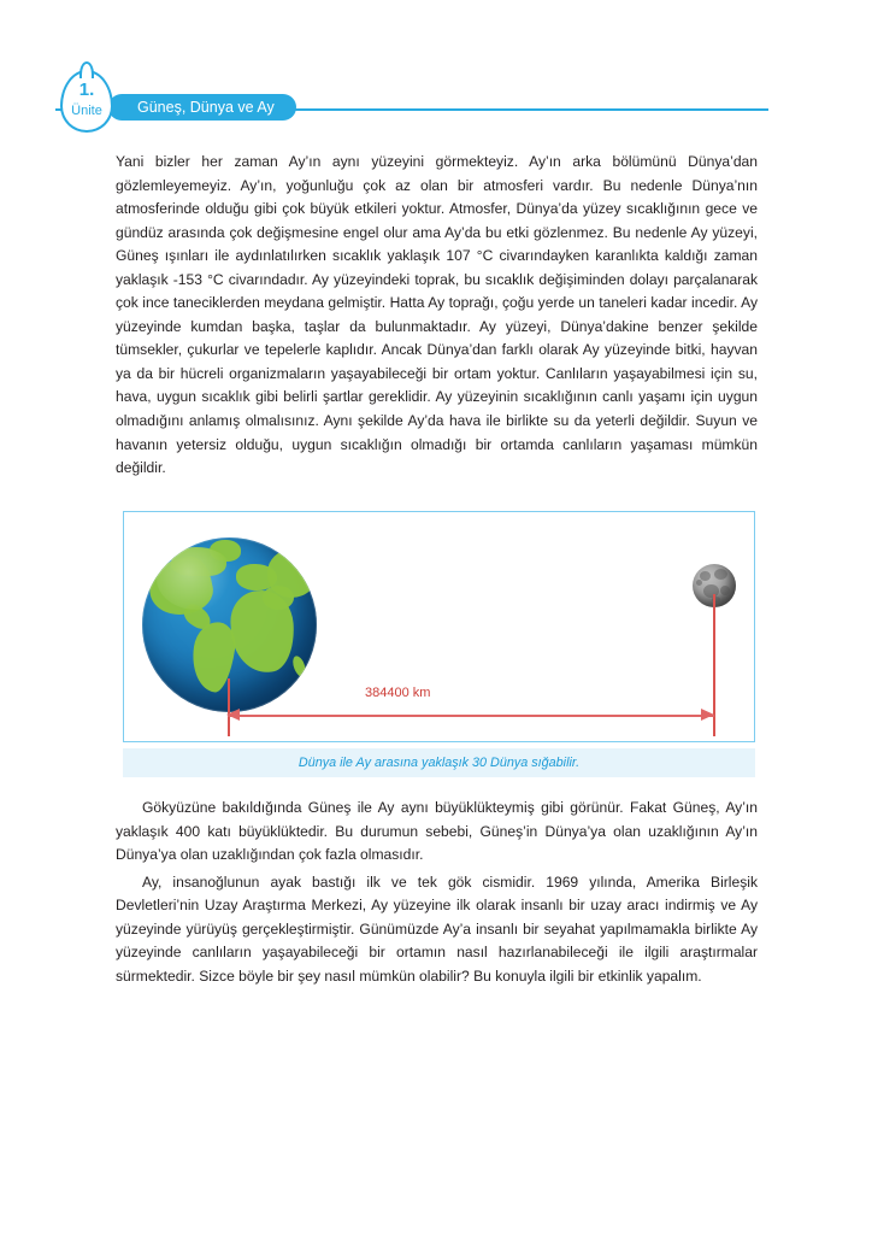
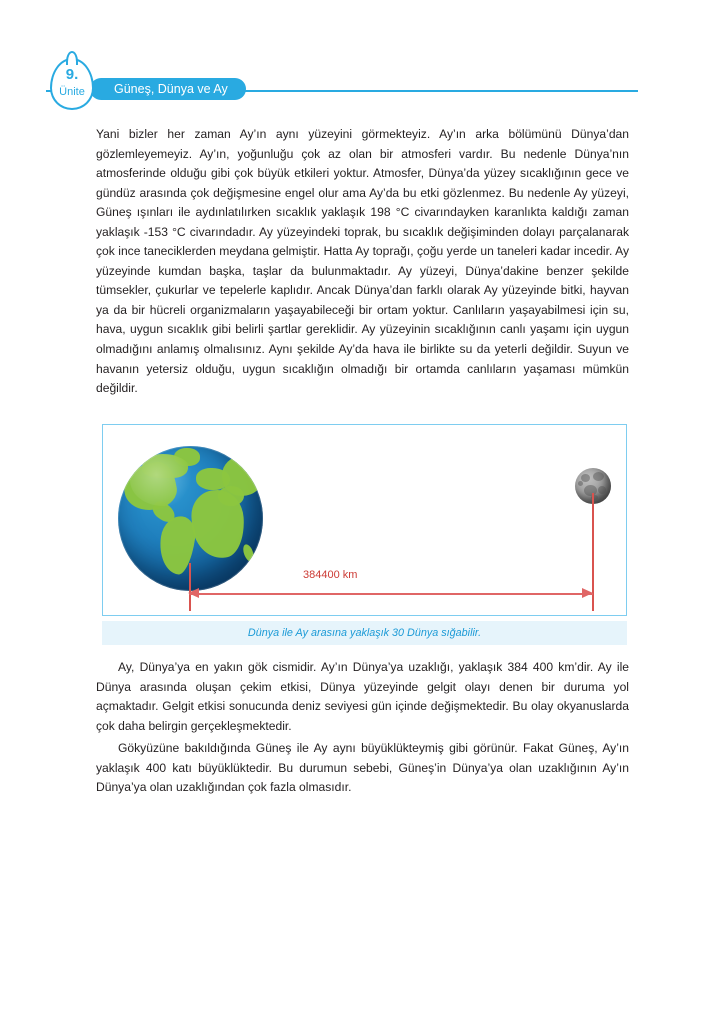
  Güneş, Dünya ve Ay
- 1.
+ 9.
  Ünite
- Yani bizler her zaman Ay’ın aynı yüzeyini görmekteyiz. Ay’ın arka bölümünü Dünya’dan gözlemleyemeyiz. Ay’ın, yoğunluğu çok az olan bir atmosferi vardır. Bu nedenle Dünya’nın atmosferinde olduğu gibi çok büyük etkileri yoktur. Atmosfer, Dünya’da yüzey sıcaklığının gece ve gündüz arasında çok değişmesine engel olur ama Ay’da bu etki gözlenmez. Bu nedenle Ay yüzeyi, Güneş ışınları ile aydınlatılırken sıcaklık yaklaşık 107 °C civarındayken karanlıkta kaldığı zaman yaklaşık -153 °C civarındadır. Ay yüzeyindeki toprak, bu sıcaklık değişiminden dolayı parçalanarak çok ince taneciklerden meydana gelmiştir. Hatta Ay toprağı, çoğu yerde un taneleri kadar incedir. Ay yüzeyinde kumdan başka, taşlar da bulunmaktadır. Ay yüzeyi, Dünya’dakine benzer şekilde tümsekler, çukurlar ve tepelerle kaplıdır. Ancak Dünya’dan farklı olarak Ay yüzeyinde bitki, hayvan ya da bir hücreli organizmaların yaşayabileceği bir ortam yoktur. Canlıların yaşayabilmesi için su, hava, uygun sıcaklık gibi belirli şartlar gereklidir. Ay yüzeyinin sıcaklığının canlı yaşamı için uygun olmadığını anlamış olmalısınız. Aynı şekilde Ay’da hava ile birlikte su da yeterli değildir. Suyun ve havanın yetersiz olduğu, uygun sıcaklığın olmadığı bir ortamda canlıların yaşaması mümkün değildir.
+ Yani bizler her zaman Ay’ın aynı yüzeyini görmekteyiz. Ay’ın arka bölümünü Dünya’dan gözlemleyemeyiz. Ay’ın, yoğunluğu çok az olan bir atmosferi vardır. Bu nedenle Dünya’nın atmosferinde olduğu gibi çok büyük etkileri yoktur. Atmosfer, Dünya’da yüzey sıcaklığının gece ve gündüz arasında çok değişmesine engel olur ama Ay’da bu etki gözlenmez. Bu nedenle Ay yüzeyi, Güneş ışınları ile aydınlatılırken sıcaklık yaklaşık 198 °C civarındayken karanlıkta kaldığı zaman yaklaşık -153 °C civarındadır. Ay yüzeyindeki toprak, bu sıcaklık değişiminden dolayı parçalanarak çok ince taneciklerden meydana gelmiştir. Hatta Ay toprağı, çoğu yerde un taneleri kadar incedir. Ay yüzeyinde kumdan başka, taşlar da bulunmaktadır. Ay yüzeyi, Dünya’dakine benzer şekilde tümsekler, çukurlar ve tepelerle kaplıdır. Ancak Dünya’dan farklı olarak Ay yüzeyinde bitki, hayvan ya da bir hücreli organizmaların yaşayabileceği bir ortam yoktur. Canlıların yaşayabilmesi için su, hava, uygun sıcaklık gibi belirli şartlar gereklidir. Ay yüzeyinin sıcaklığının canlı yaşamı için uygun olmadığını anlamış olmalısınız. Aynı şekilde Ay’da hava ile birlikte su da yeterli değildir. Suyun ve havanın yetersiz olduğu, uygun sıcaklığın olmadığı bir ortamda canlıların yaşaması mümkün değildir.
  384400 km
  Dünya ile Ay arasına yaklaşık 30 Dünya sığabilir.
+ Ay, Dünya’ya en yakın gök cismidir. Ay’ın Dünya’ya uzaklığı, yaklaşık 384 400 km’dir. Ay ile Dünya arasında oluşan çekim etkisi, Dünya yüzeyinde gelgit olayı denen bir duruma yol açmaktadır. Gelgit etkisi sonucunda deniz seviyesi gün içinde değişmektedir. Bu olay okyanuslarda çok daha belirgin gerçekleşmektedir.
  Gökyüzüne bakıldığında Güneş ile Ay aynı büyüklükteymiş gibi görünür. Fakat Güneş, Ay’ın yaklaşık 400 katı büyüklüktedir. Bu durumun sebebi, Güneş’in Dünya’ya olan uzaklığının Ay’ın Dünya’ya olan uzaklığından çok fazla olmasıdır.
- Ay, insanoğlunun ayak bastığı ilk ve tek gök cismidir. 1969 yılında, Amerika Birleşik Devletleri’nin Uzay Araştırma Merkezi, Ay yüzeyine ilk olarak insanlı bir uzay aracı indirmiş ve Ay yüzeyinde yürüyüş gerçekleştirmiştir. Günümüzde Ay’a insanlı bir seyahat yapılmamakla birlikte Ay yüzeyinde canlıların yaşayabileceği bir ortamın nasıl hazırlanabileceği ile ilgili araştırmalar sürmektedir. Sizce böyle bir şey nasıl mümkün olabilir? Bu konuyla ilgili bir etkinlik yapalım.
